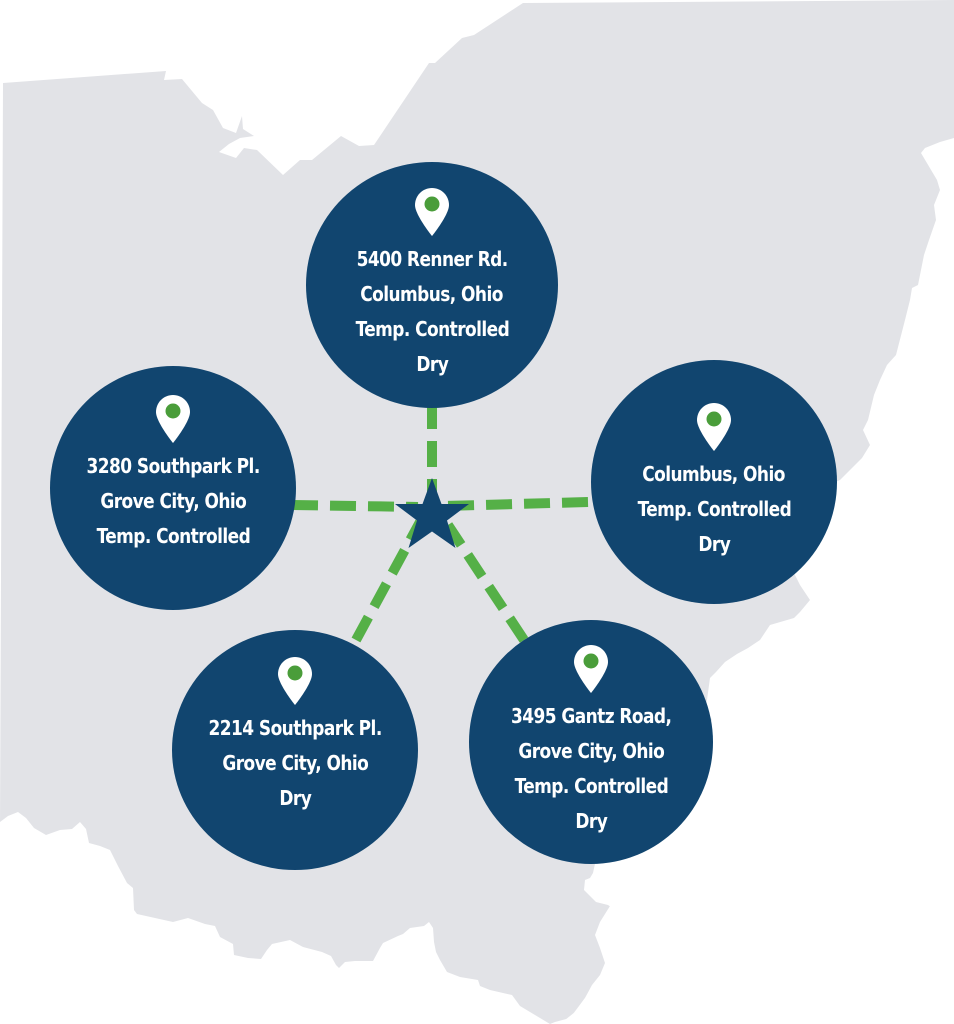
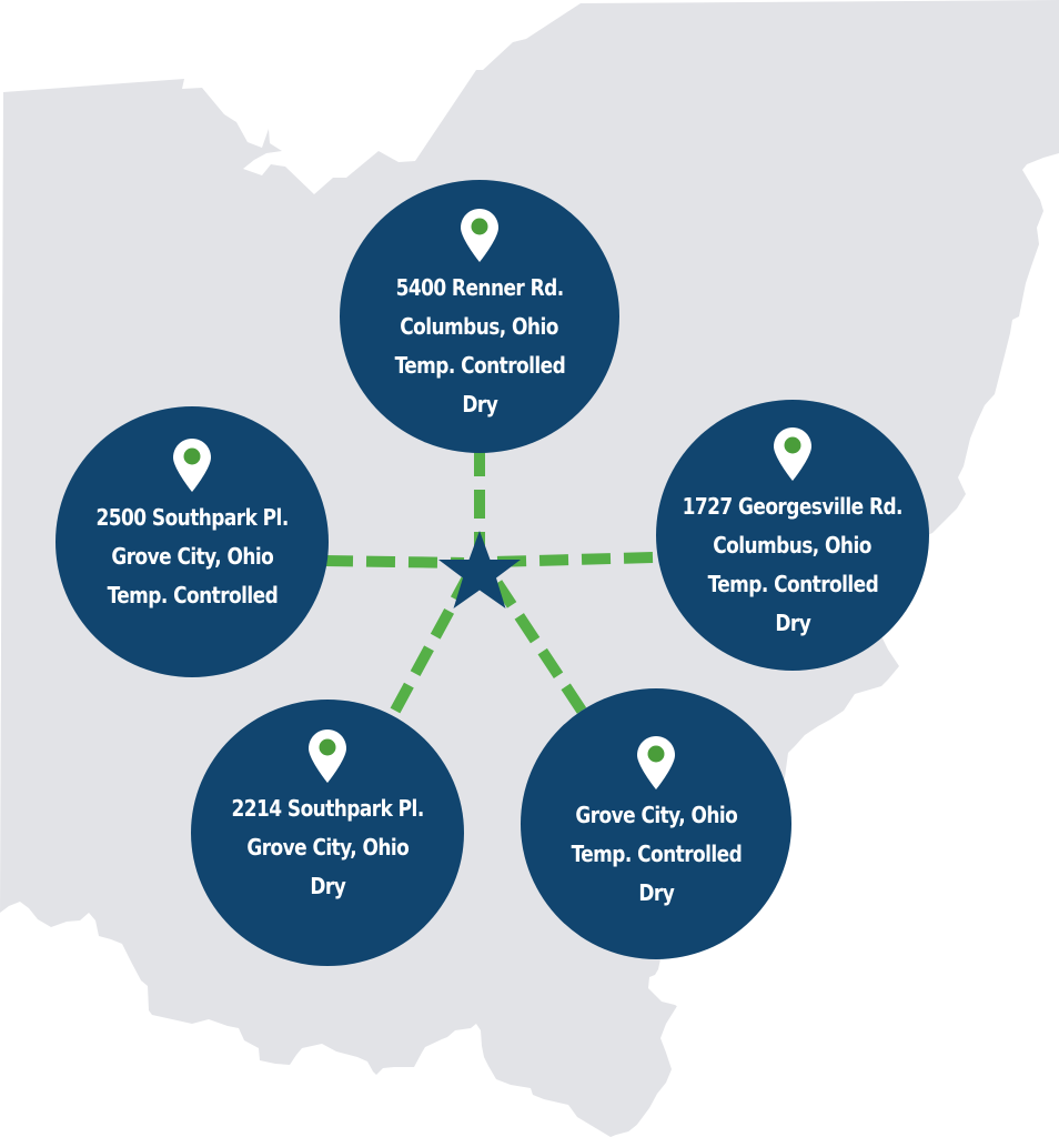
  5400 Renner Rd.
  Columbus, Ohio
  Temp. Controlled
  Dry
- 3280 Southpark Pl.
+ 2500 Southpark Pl.
  Grove City, Ohio
  Temp. Controlled
+ 1727 Georgesville Rd.
  Columbus, Ohio
  Temp. Controlled
  Dry
  2214 Southpark Pl.
  Grove City, Ohio
  Dry
- 3495 Gantz Road,
  Grove City, Ohio
  Temp. Controlled
  Dry
